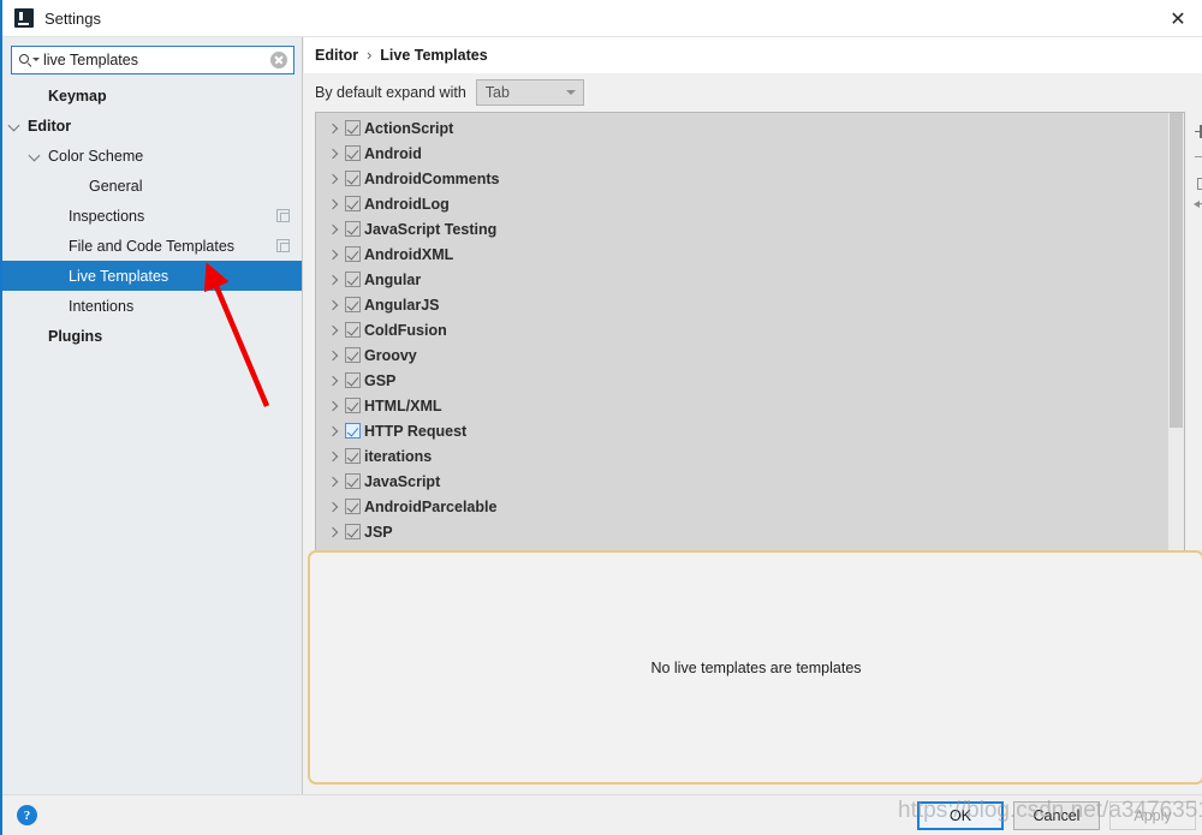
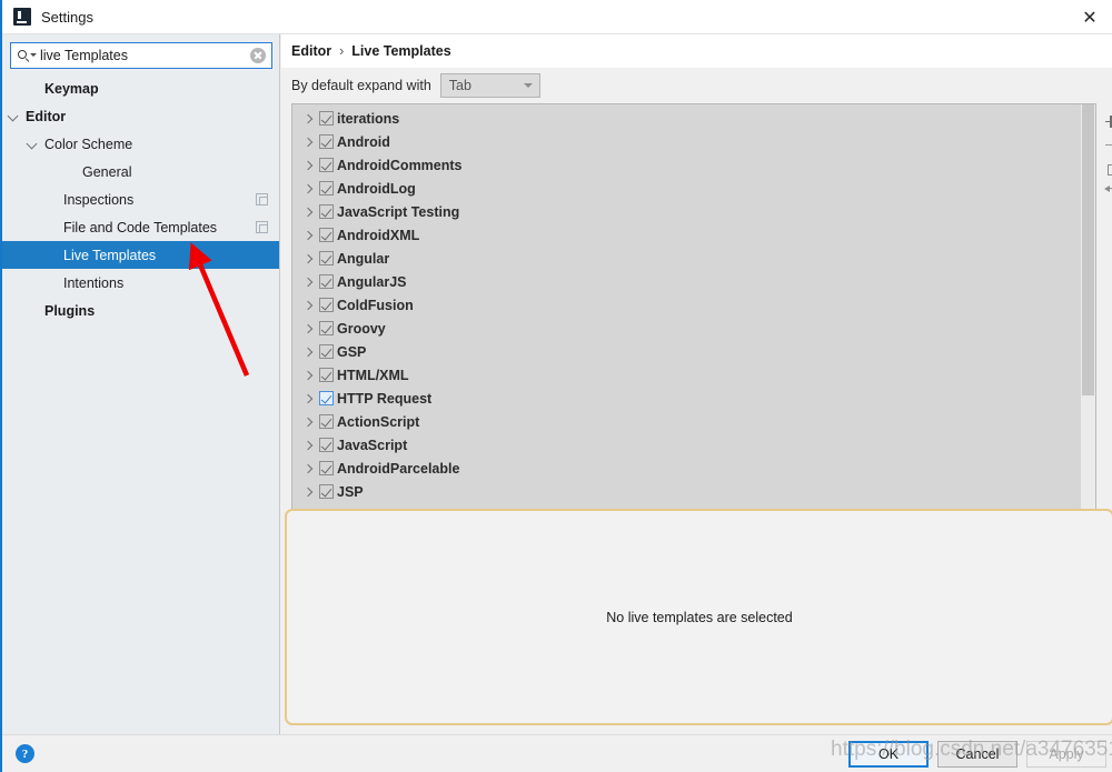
  Settings
  ✕
  live Templates
  Keymap
  Editor
  Color Scheme
  General
  Inspections
  File and Code Templates
  Live Templates
  Intentions
  Plugins
  Editor
  ›
  Live Templates
  By default expand with
  Tab
- ActionScript
+ iterations
  Android
  AndroidComments
  AndroidLog
  JavaScript Testing
  AndroidXML
  Angular
  AngularJS
  ColdFusion
  Groovy
  GSP
  HTML/XML
  HTTP Request
- iterations
+ ActionScript
  JavaScript
  AndroidParcelable
  JSP
- No live templates are templates
+ No live templates are selected
  ?
  OK
  Cancel
  Apply
  https://blog.csdn.net/a347635
